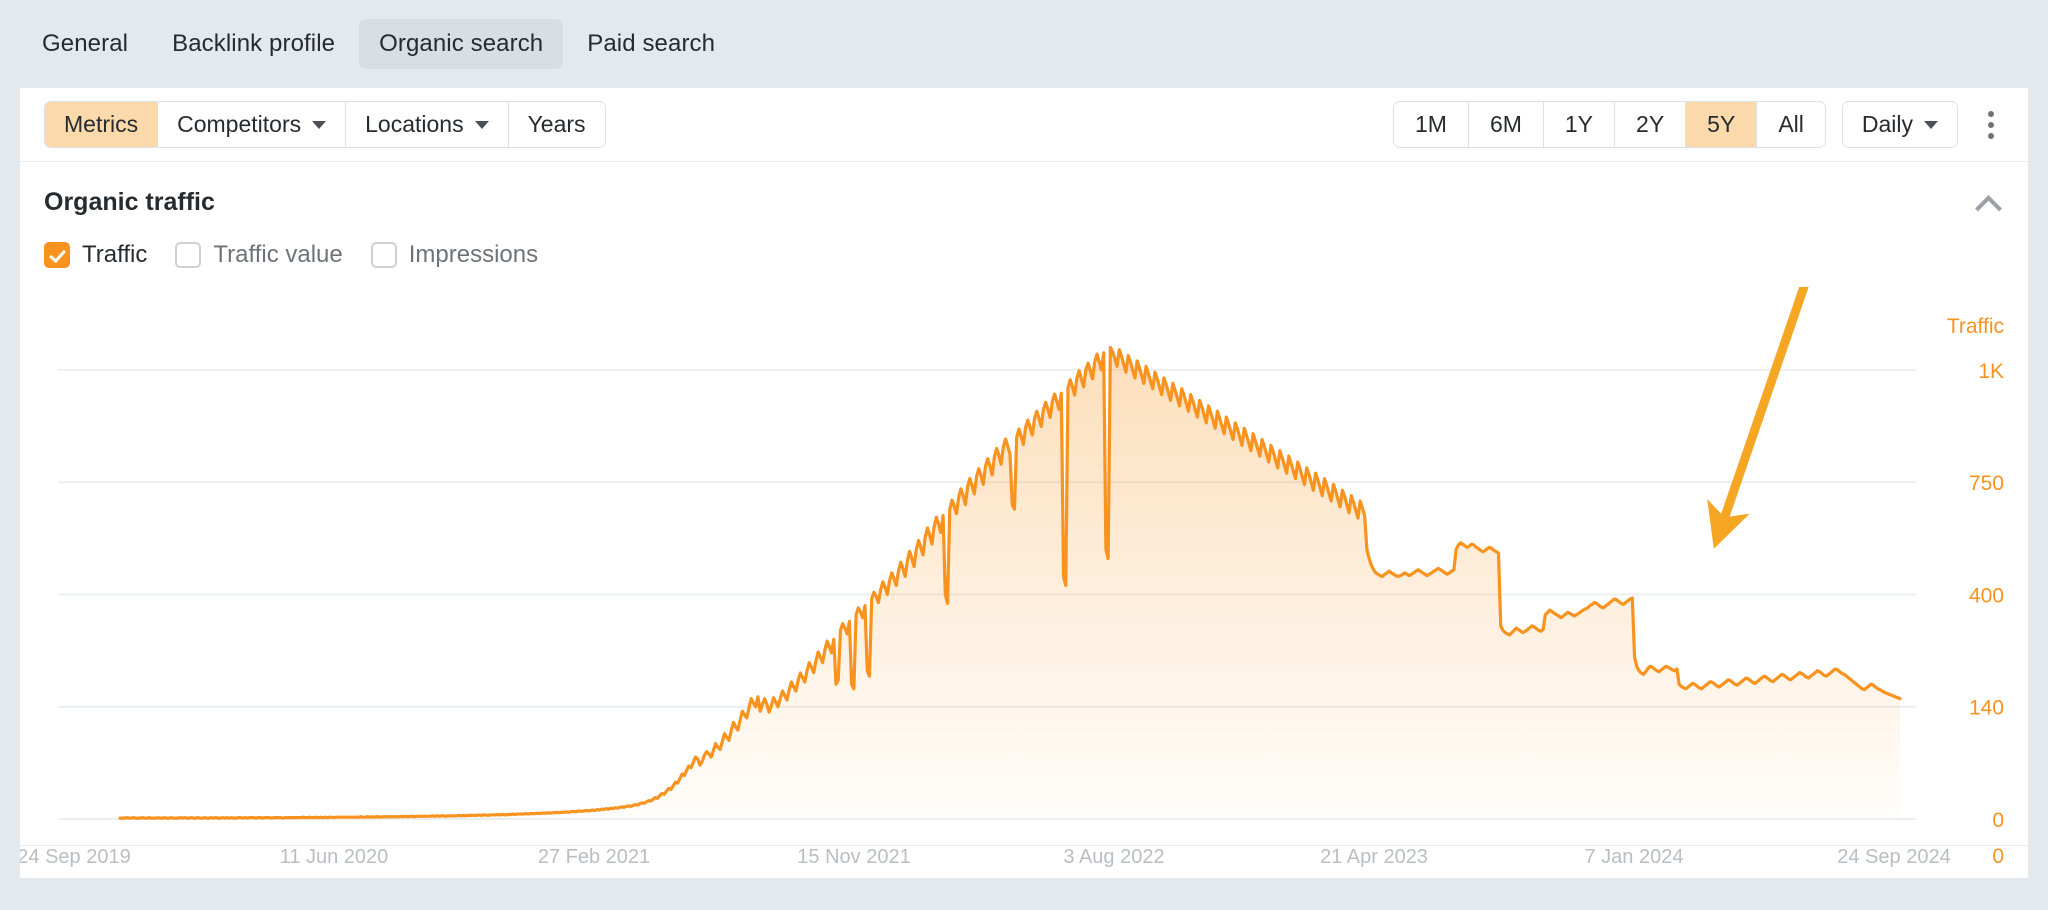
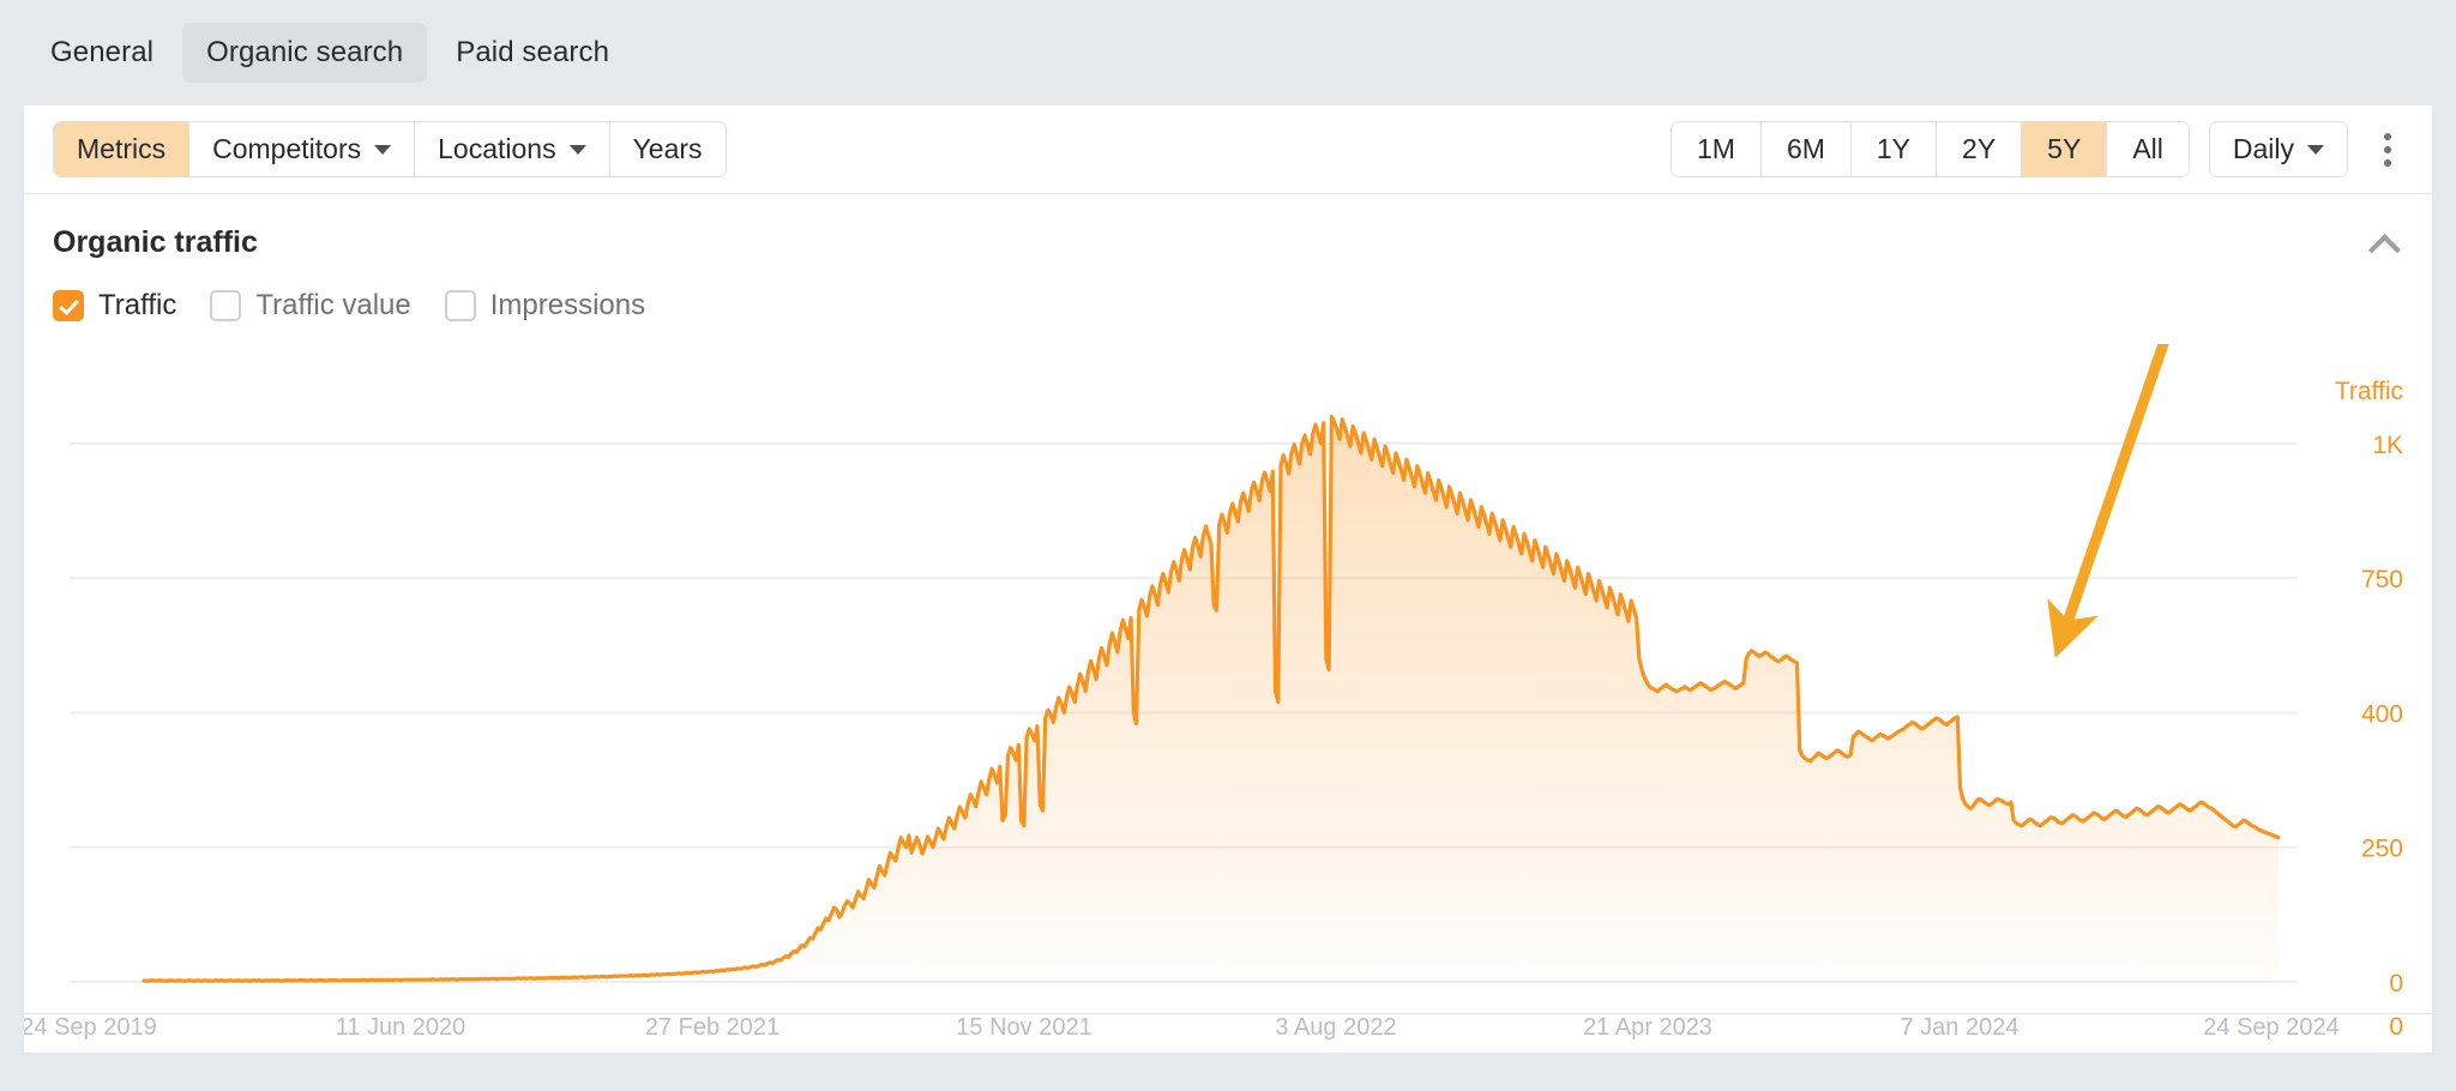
  General
- Backlink profile
  Organic search
  Paid search
  Metrics
  Competitors
  Locations
  Years
  1M
  6M
  1Y
  2Y
  5Y
  All
  Daily
  Organic traffic
  Traffic
  Traffic value
  Impressions
  0
- 140
+ 250
  400
  750
  1K
  Traffic
  24 Sep 2019
  11 Jun 2020
  27 Feb 2021
  15 Nov 2021
  3 Aug 2022
  21 Apr 2023
  7 Jan 2024
  24 Sep 2024
  0
